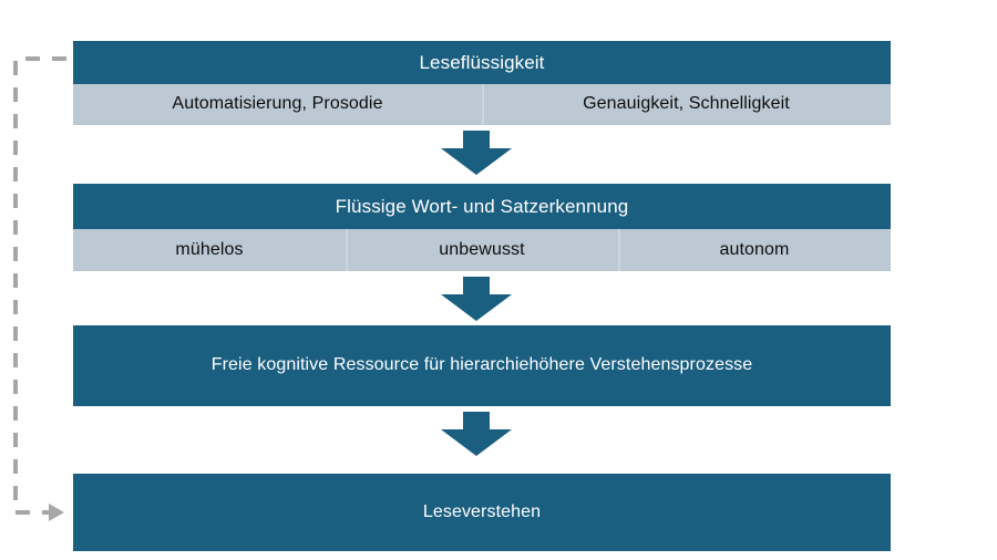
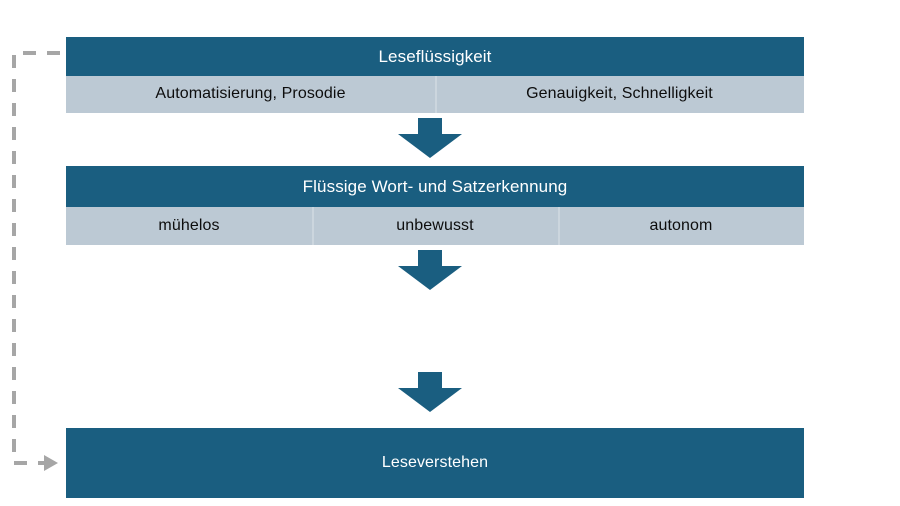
  Leseflüssigkeit
  Automatisierung, Prosodie
  Genauigkeit, Schnelligkeit
  Flüssige Wort- und Satzerkennung
  mühelos
  unbewusst
  autonom
- Freie kognitive Ressource für hierarchiehöhere Verstehensprozesse
  Leseverstehen
